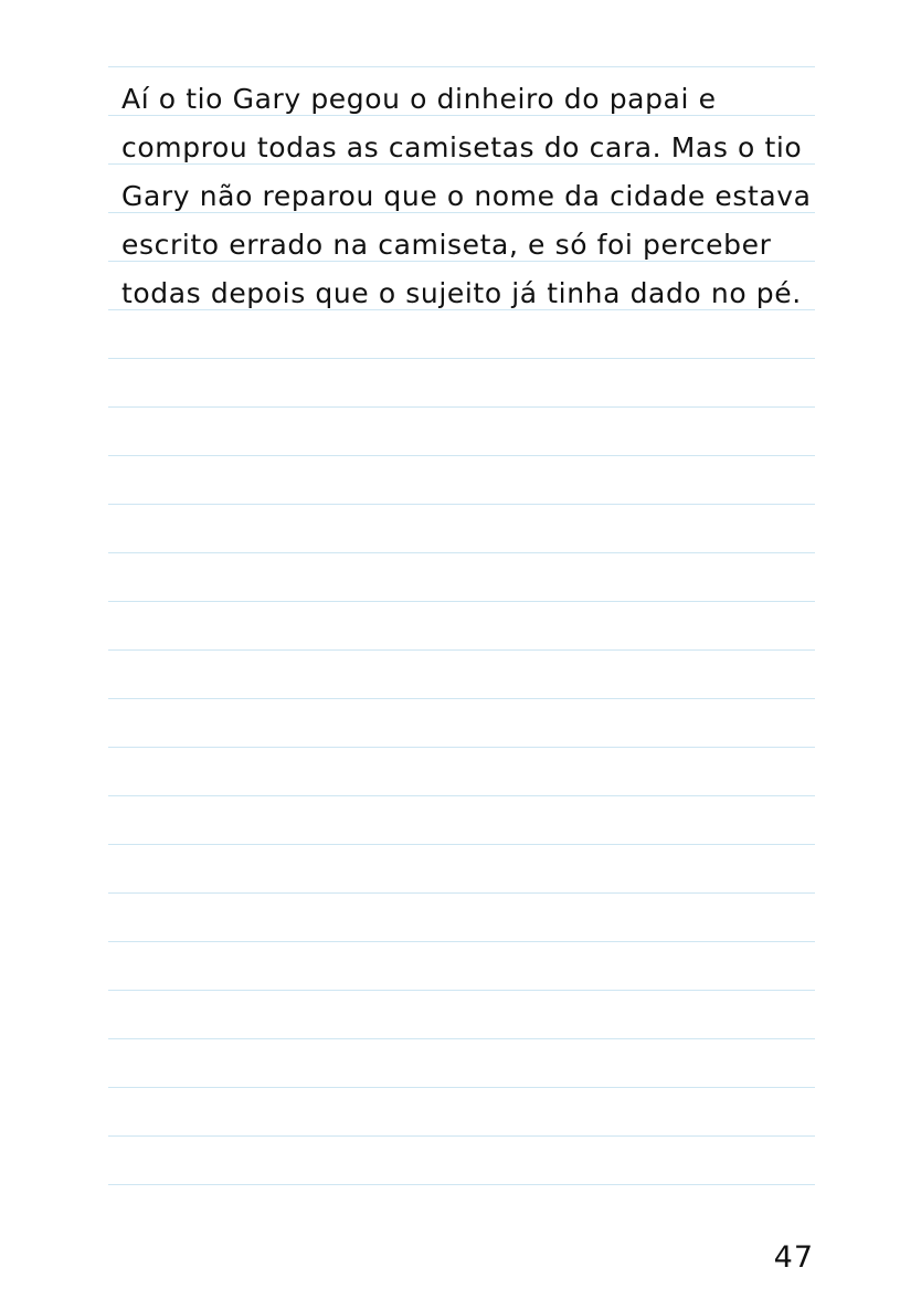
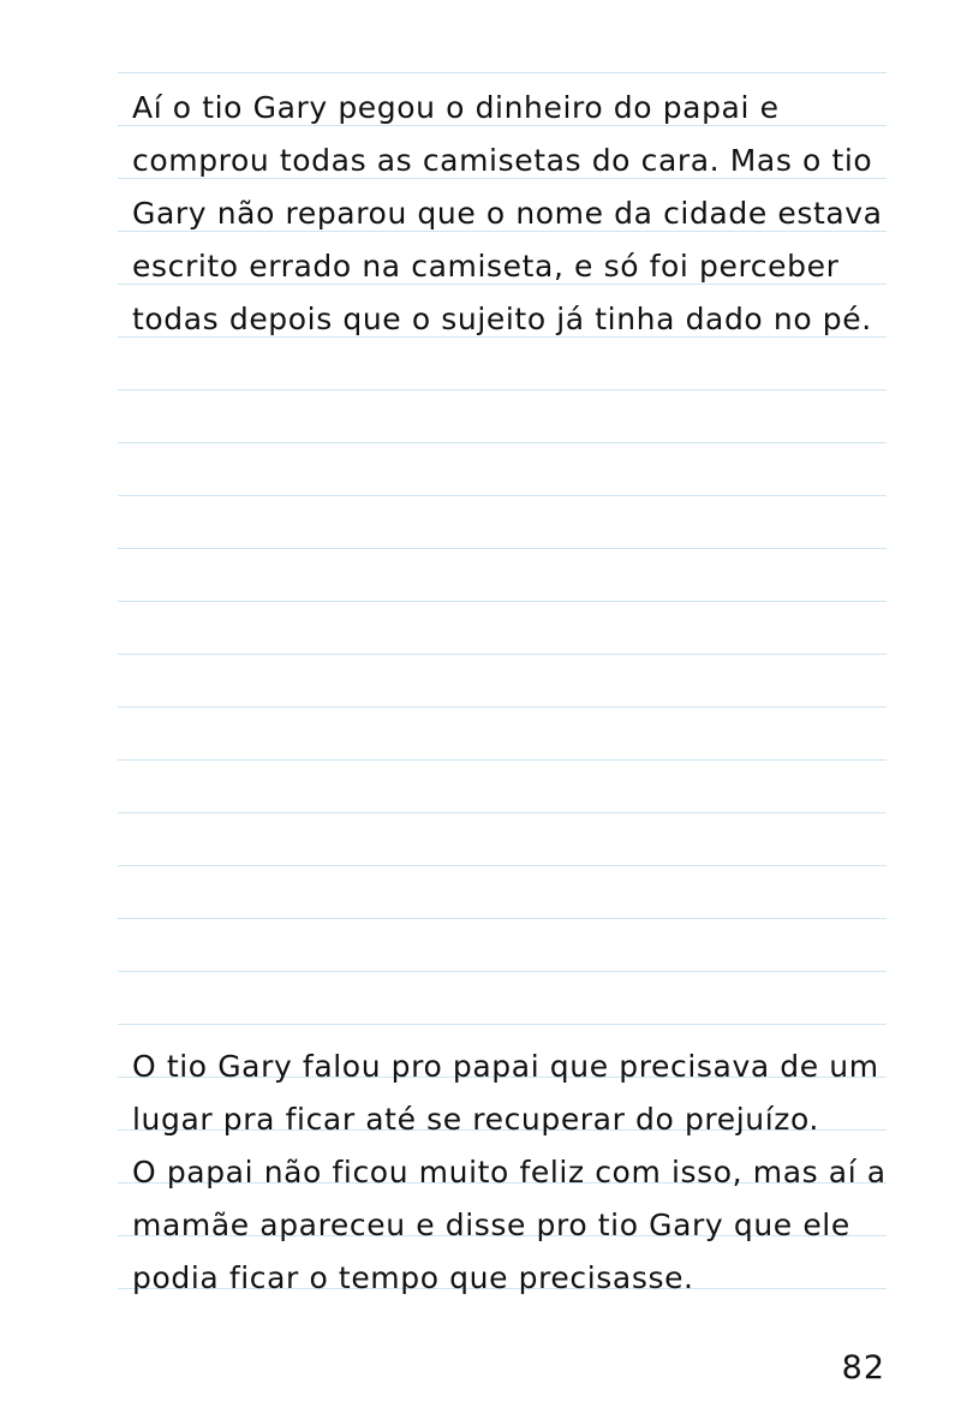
  Aí o tio Gary pegou o dinheiro do papai e comprou todas as camisetas do cara. Mas o tio Gary não reparou que o nome da cidade estava escrito errado na camiseta, e só foi perceber todas depois que o sujeito já tinha dado no pé.
+ O tio Gary falou pro papai que precisava de um lugar pra ficar até se recuperar do prejuízo.
+ O papai não ficou muito feliz com isso, mas aí a mamãe apareceu e disse pro tio Gary que ele podia ficar o tempo que precisasse.
- 47
+ 82
